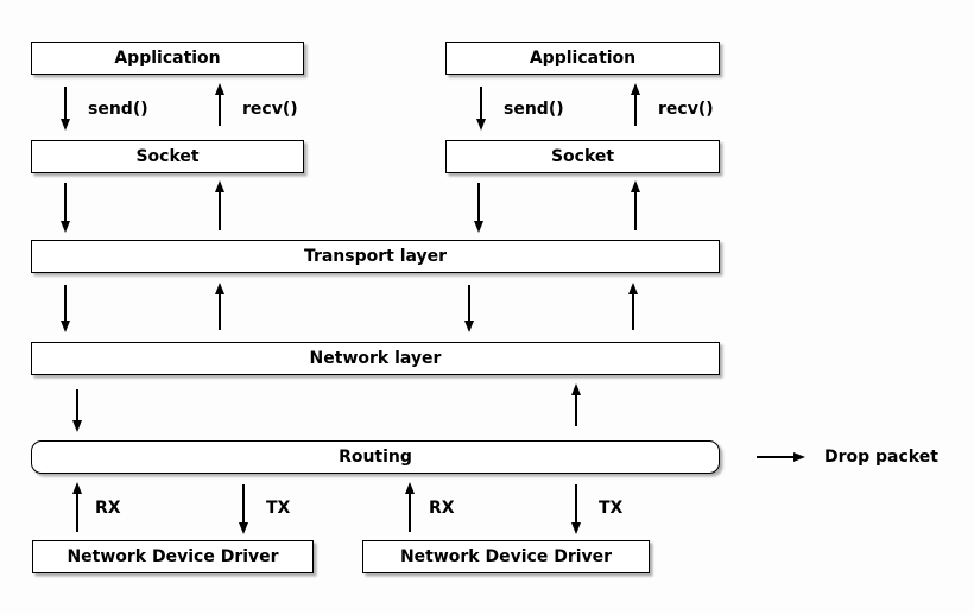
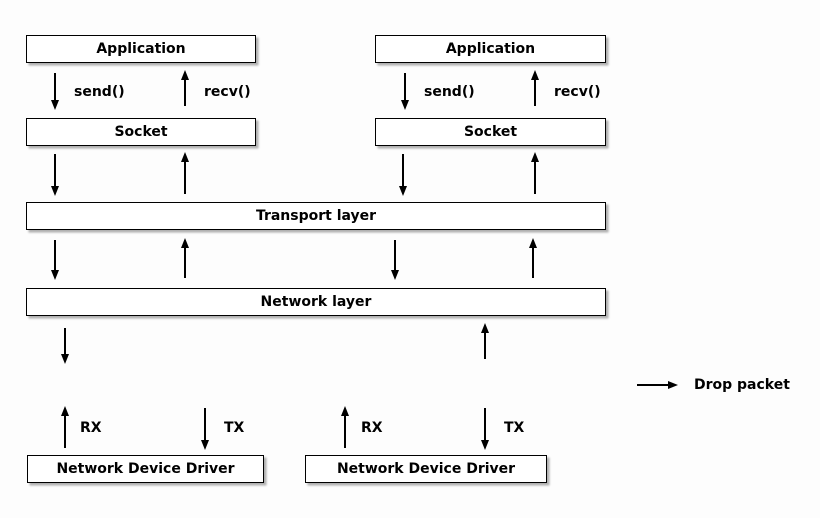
  Application
  Application
  send()
  recv()
  send()
  recv()
  Socket
  Socket
  Transport layer
  Network layer
- Routing
  Drop packet
  RX
  TX
  RX
  TX
  Network Device Driver
  Network Device Driver
